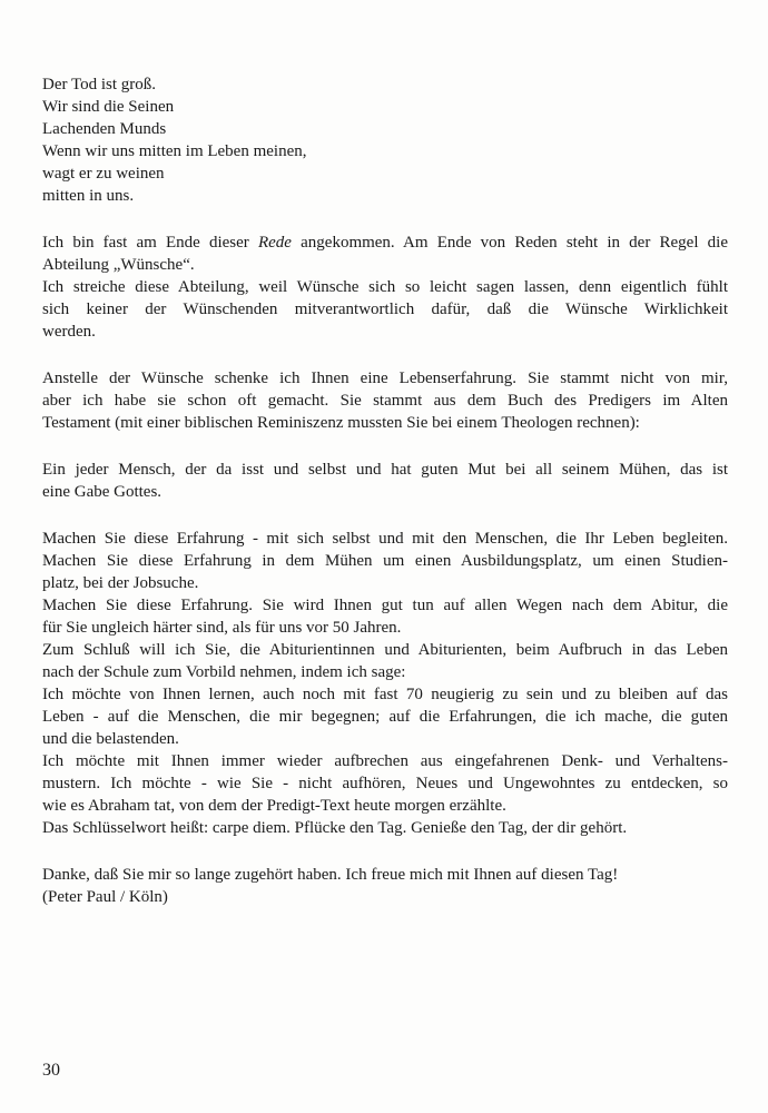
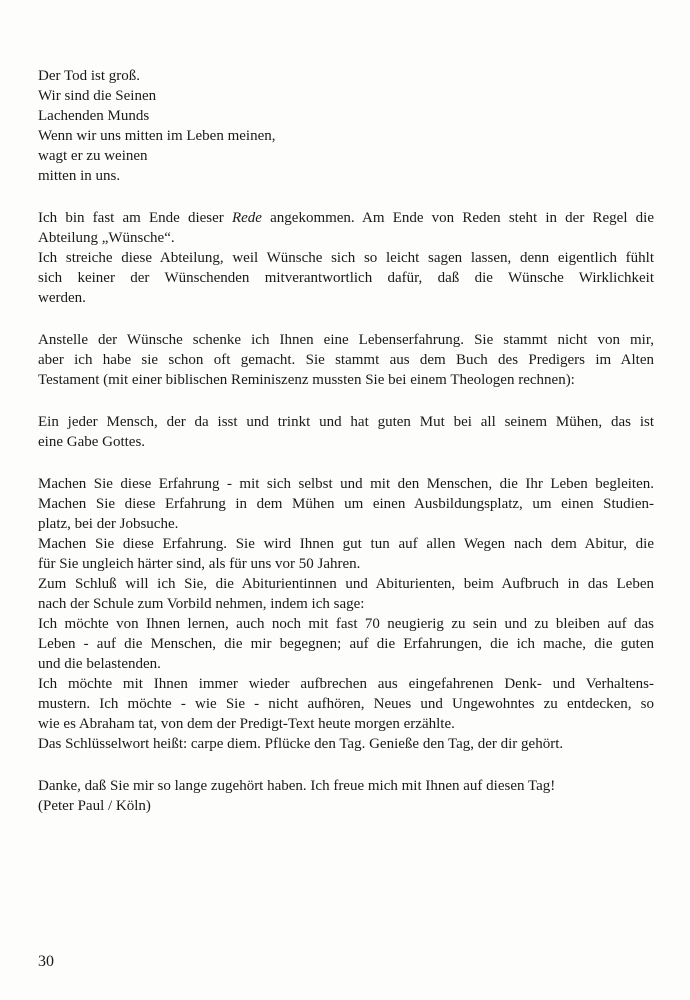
  Der Tod ist groß.
  Wir sind die Seinen
  Lachenden Munds
  Wenn wir uns mitten im Leben meinen,
  wagt er zu weinen
  mitten in uns.
  Ich bin fast am Ende dieser Rede angekommen. Am Ende von Reden steht in der Regel die
  Abteilung „Wünsche“.
  Ich streiche diese Abteilung, weil Wünsche sich so leicht sagen lassen, denn eigentlich fühlt
  sich keiner der Wünschenden mitverantwortlich dafür, daß die Wünsche Wirklichkeit
  werden.
  Anstelle der Wünsche schenke ich Ihnen eine Lebenserfahrung. Sie stammt nicht von mir,
  aber ich habe sie schon oft gemacht. Sie stammt aus dem Buch des Predigers im Alten
  Testament (mit einer biblischen Reminiszenz mussten Sie bei einem Theologen rechnen):
- Ein jeder Mensch, der da isst und selbst und hat guten Mut bei all seinem Mühen, das ist
+ Ein jeder Mensch, der da isst und trinkt und hat guten Mut bei all seinem Mühen, das ist
  eine Gabe Gottes.
  Machen Sie diese Erfahrung - mit sich selbst und mit den Menschen, die Ihr Leben begleiten.
  Machen Sie diese Erfahrung in dem Mühen um einen Ausbildungsplatz, um einen Studien-
  platz, bei der Jobsuche.
  Machen Sie diese Erfahrung. Sie wird Ihnen gut tun auf allen Wegen nach dem Abitur, die
  für Sie ungleich härter sind, als für uns vor 50 Jahren.
  Zum Schluß will ich Sie, die Abiturientinnen und Abiturienten, beim Aufbruch in das Leben
  nach der Schule zum Vorbild nehmen, indem ich sage:
  Ich möchte von Ihnen lernen, auch noch mit fast 70 neugierig zu sein und zu bleiben auf das
  Leben - auf die Menschen, die mir begegnen; auf die Erfahrungen, die ich mache, die guten
  und die belastenden.
  Ich möchte mit Ihnen immer wieder aufbrechen aus eingefahrenen Denk- und Verhaltens-
  mustern. Ich möchte - wie Sie - nicht aufhören, Neues und Ungewohntes zu entdecken, so
  wie es Abraham tat, von dem der Predigt-Text heute morgen erzählte.
  Das Schlüsselwort heißt: carpe diem. Pflücke den Tag. Genieße den Tag, der dir gehört.
  Danke, daß Sie mir so lange zugehört haben. Ich freue mich mit Ihnen auf diesen Tag!
  (Peter Paul / Köln)
  30
